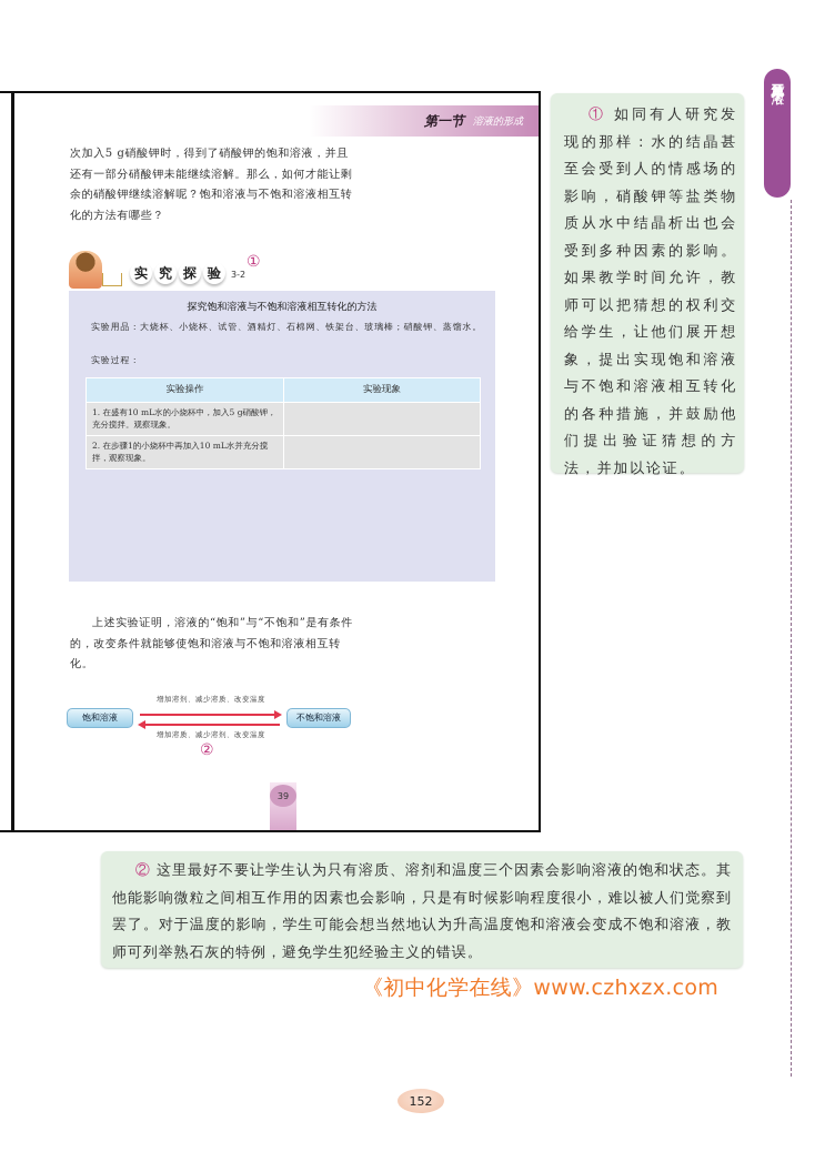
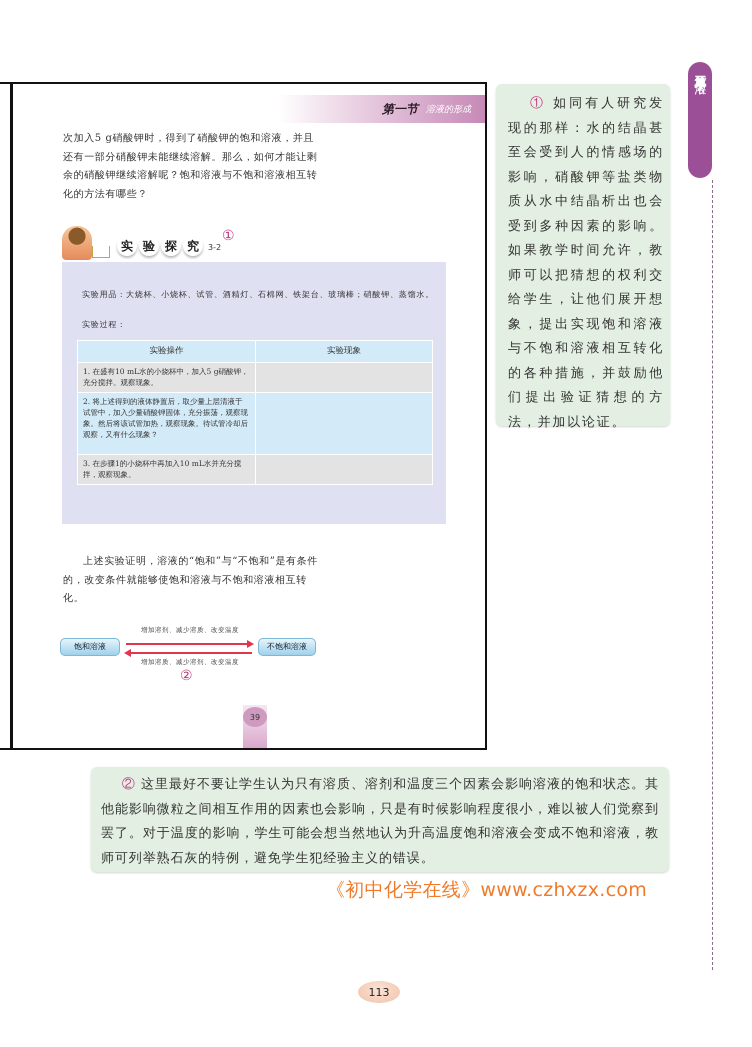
  第一节
  溶液的形成
  次加入5 g硝酸钾时，得到了硝酸钾的饱和溶液，并且还有一部分硝酸钾未能继续溶解。那么，如何才能让剩余的硝酸钾继续溶解呢？饱和溶液与不饱和溶液相互转化的方法有哪些？
  实
- 究
+ 验
  探
- 验
+ 究
  3-2
  ①
- 探究饱和溶液与不饱和溶液相互转化的方法
  实验用品：大烧杯、小烧杯、试管、酒精灯、石棉网、铁架台、玻璃棒；硝酸钾、蒸馏水。
  实验过程：
  实验操作	实验现象
  1. 在盛有10 mL水的小烧杯中，加入5 g硝酸钾，充分搅拌。观察现象。
+ 2. 将上述得到的液体静置后，取少量上层清液于试管中，加入少量硝酸钾固体，充分振荡，观察现象。然后将该试管加热，观察现象。待试管冷却后观察，又有什么现象？
- 2. 在步骤1的小烧杯中再加入10 mL水并充分搅拌，观察现象。
+ 3. 在步骤1的小烧杯中再加入10 mL水并充分搅拌，观察现象。
  上述实验证明，溶液的“饱和”与“不饱和”是有条件的，改变条件就能够使饱和溶液与不饱和溶液相互转化。
  增加溶剂、减少溶质、改变温度
  饱和溶液
  不饱和溶液
  增加溶质、减少溶剂、改变温度
  ②
  39
  ① 如同有人研究发现的那样：水的结晶甚至会受到人的情感场的影响，硝酸钾等盐类物质从水中结晶析出也会受到多种因素的影响。如果教学时间允许，教师可以把猜想的权利交给学生，让他们展开想象，提出实现饱和溶液与不饱和溶液相互转化的各种措施，并鼓励他们提出验证猜想的方法，并加以论证。
  ② 这里最好不要让学生认为只有溶质、溶剂和温度三个因素会影响溶液的饱和状态。其他能影响微粒之间相互作用的因素也会影响，只是有时候影响程度很小，难以被人们觉察到罢了。对于温度的影响，学生可能会想当然地认为升高温度饱和溶液会变成不饱和溶液，教师可列举熟石灰的特例，避免学生犯经验主义的错误。
  《初中化学在线》www.czhxzx.com
- 152
+ 113
